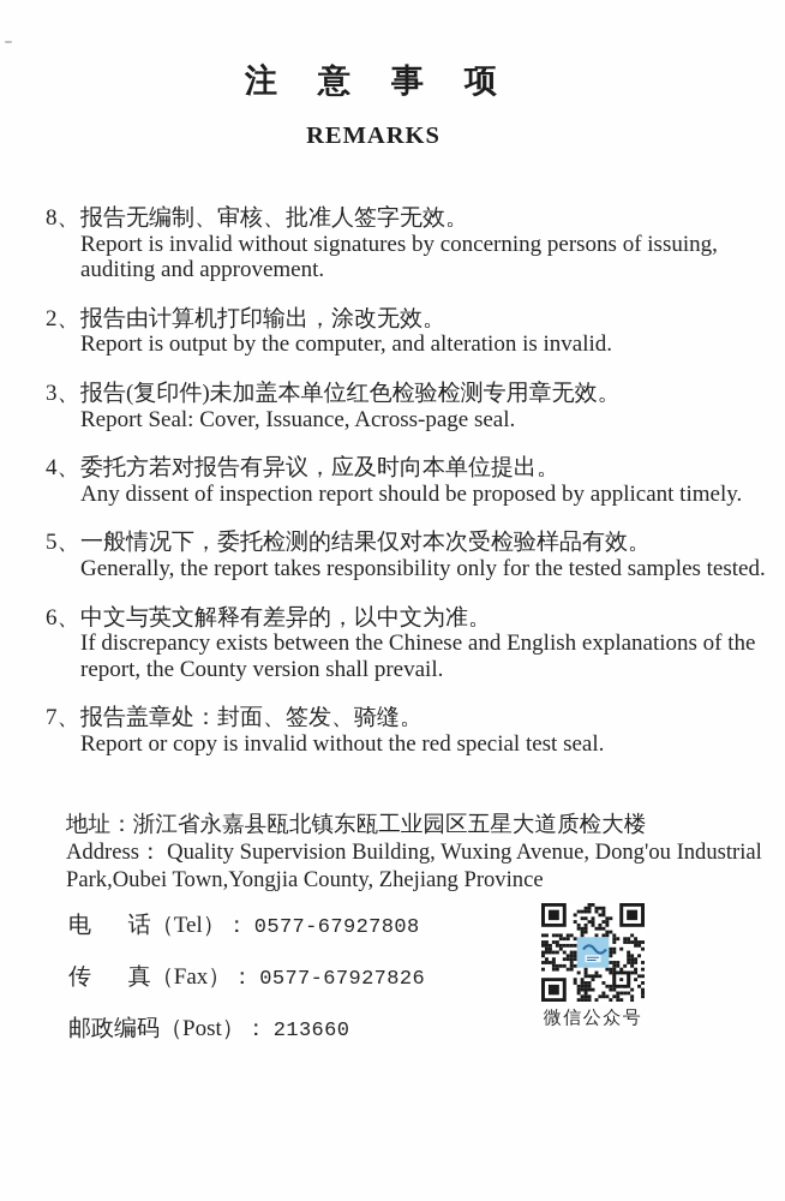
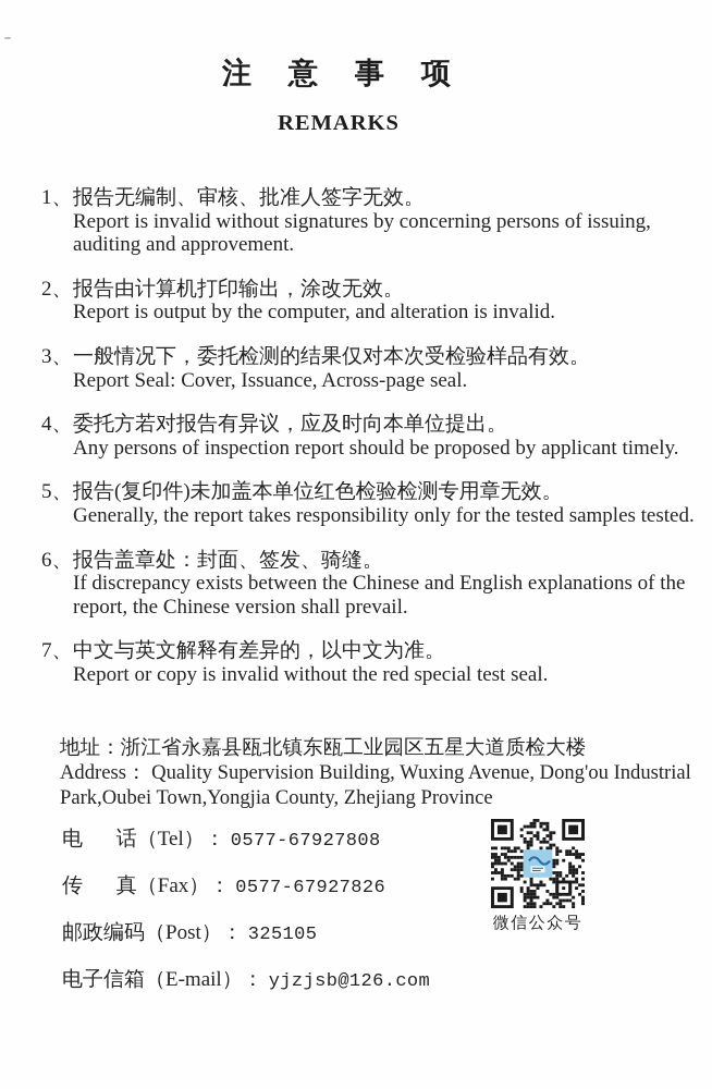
  注意事项
  REMARKS
- 8、
+ 1、
  报告无编制、审核、批准人签字无效。
  Report is invalid without signatures by concerning persons of issuing, auditing and approvement.
  2、
  报告由计算机打印输出，涂改无效。
  Report is output by the computer, and alteration is invalid.
  3、
- 报告(复印件)未加盖本单位红色检验检测专用章无效。
+ 一般情况下，委托检测的结果仅对本次受检验样品有效。
  Report Seal: Cover, Issuance, Across-page seal.
  4、
  委托方若对报告有异议，应及时向本单位提出。
- Any dissent of inspection report should be proposed by applicant timely.
+ Any persons of inspection report should be proposed by applicant timely.
  5、
- 一般情况下，委托检测的结果仅对本次受检验样品有效。
+ 报告(复印件)未加盖本单位红色检验检测专用章无效。
  Generally, the report takes responsibility only for the tested samples tested.
  6、
- 中文与英文解释有差异的，以中文为准。
+ 报告盖章处：封面、签发、骑缝。
- If discrepancy exists between the Chinese and English explanations of the report, the County version shall prevail.
+ If discrepancy exists between the Chinese and English explanations of the report, the Chinese version shall prevail.
  7、
- 报告盖章处：封面、签发、骑缝。
+ 中文与英文解释有差异的，以中文为准。
  Report or copy is invalid without the red special test seal.
  地址：浙江省永嘉县瓯北镇东瓯工业园区五星大道质检大楼
  Address： Quality Supervision Building, Wuxing Avenue, Dong'ou Industrial Park,Oubei Town,Yongjia County, Zhejiang Province
  电 话（Tel）： 0577-67927808
  传 真（Fax）： 0577-67927826
- 邮政编码（Post）： 213660
+ 邮政编码（Post）： 325105
+ 电子信箱（E-mail）： yjzjsb@126.com
  微信公众号
